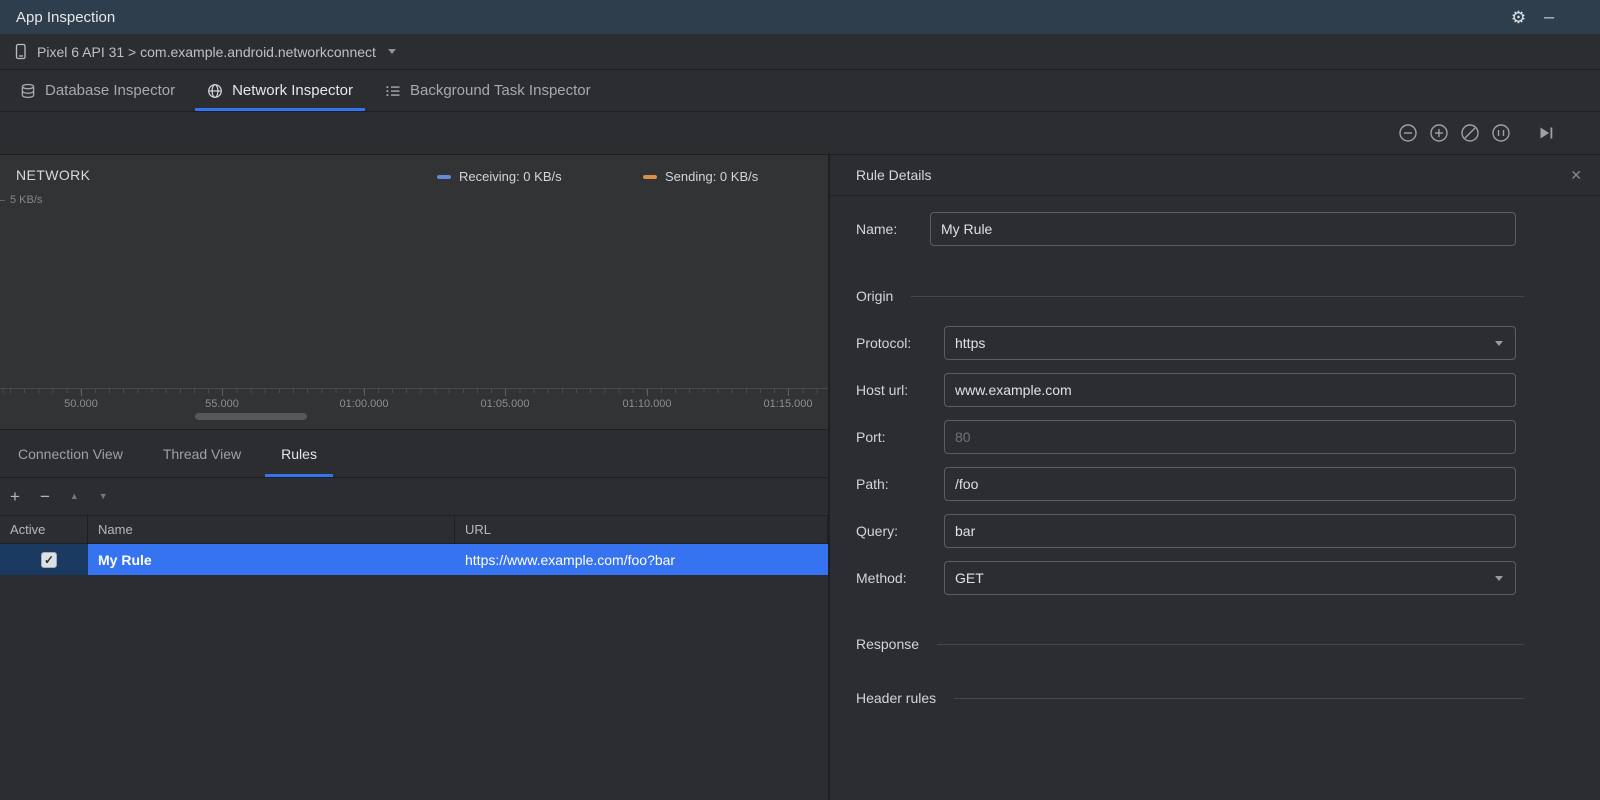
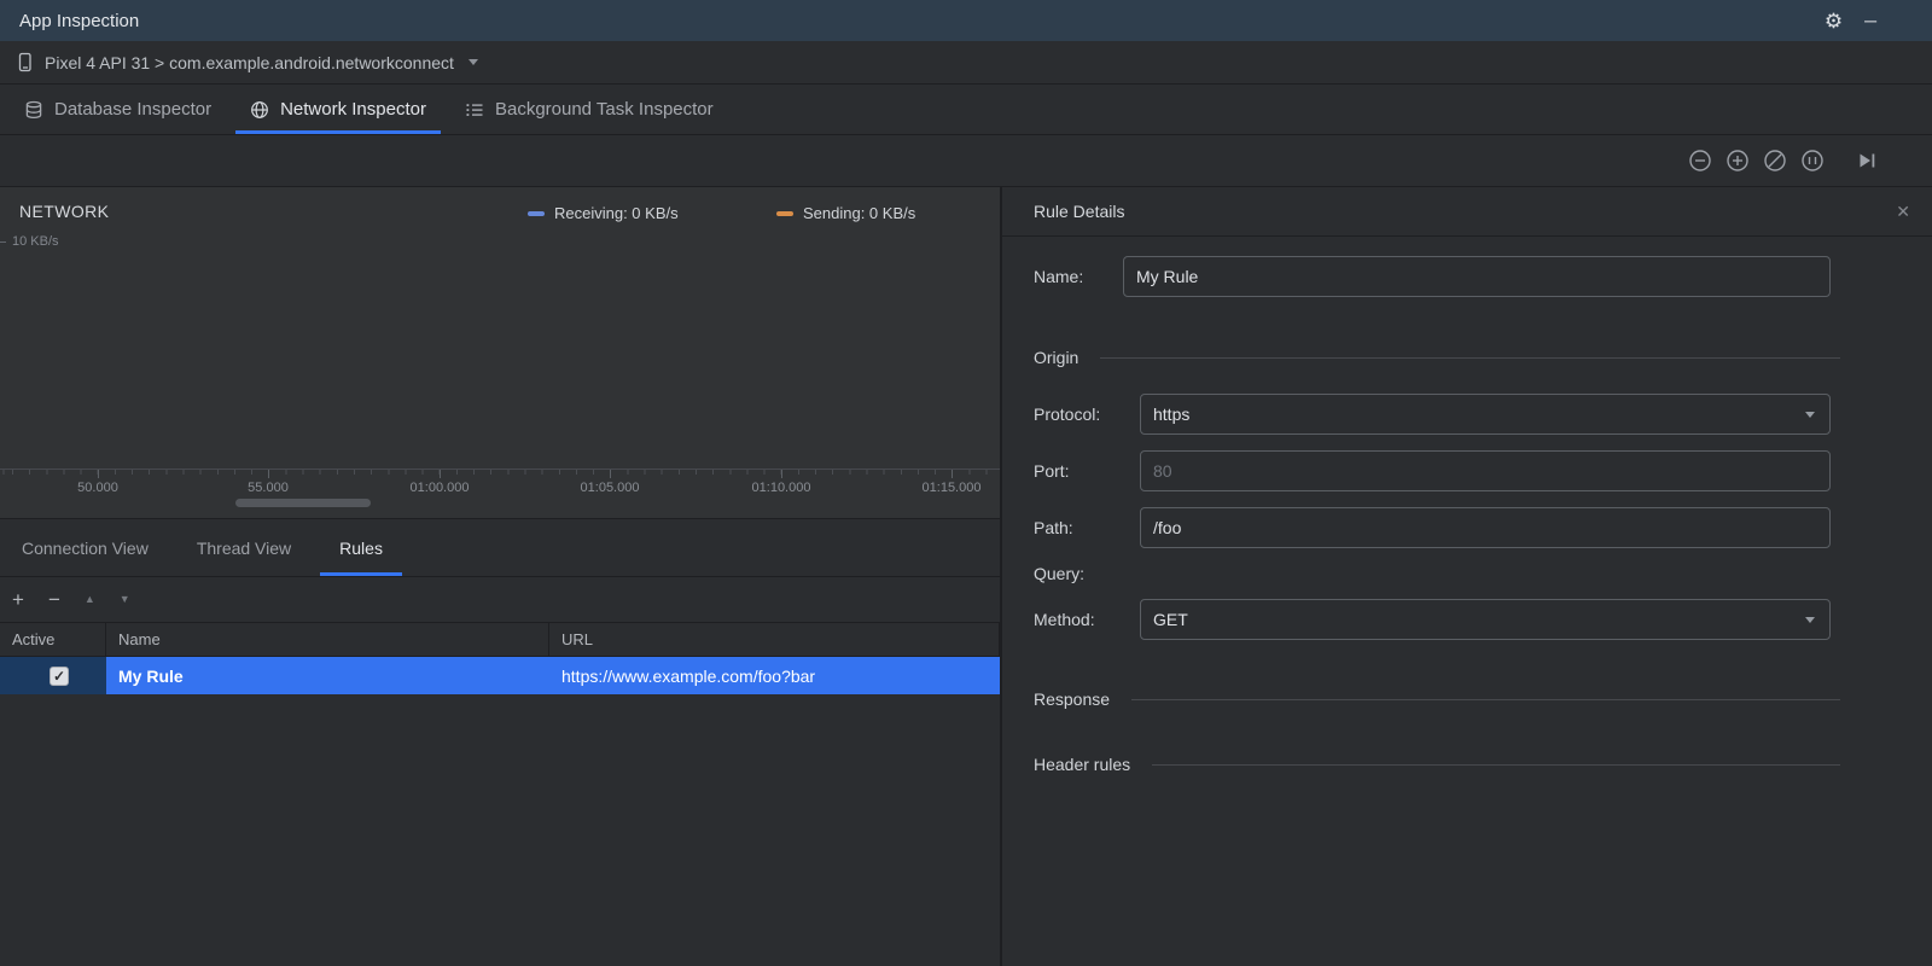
  App Inspection
  ⚙
  ─
- Pixel 6 API 31 > com.example.android.networkconnect
+ Pixel 4 API 31 > com.example.android.networkconnect
  Database Inspector
  Network Inspector
  Background Task Inspector
  NETWORK
- 5 KB/s
+ 10 KB/s
  Receiving: 0 KB/s
  Sending: 0 KB/s
  50.000
  55.000
  01:00.000
  01:05.000
  01:10.000
  01:15.000
  Connection View
  Thread View
  Rules
  +
  −
  ▲
  ▼
  Active
  Name
  URL
  ✓
  My Rule
  https://www.example.com/foo?bar
  Rule Details
  ✕
  Name:
  My Rule
  Origin
  Protocol:
  https
- Host url:
- www.example.com
  Port:
  80
  Path:
  /foo
  Query:
- bar
  Method:
  GET
  Response
  Header rules
